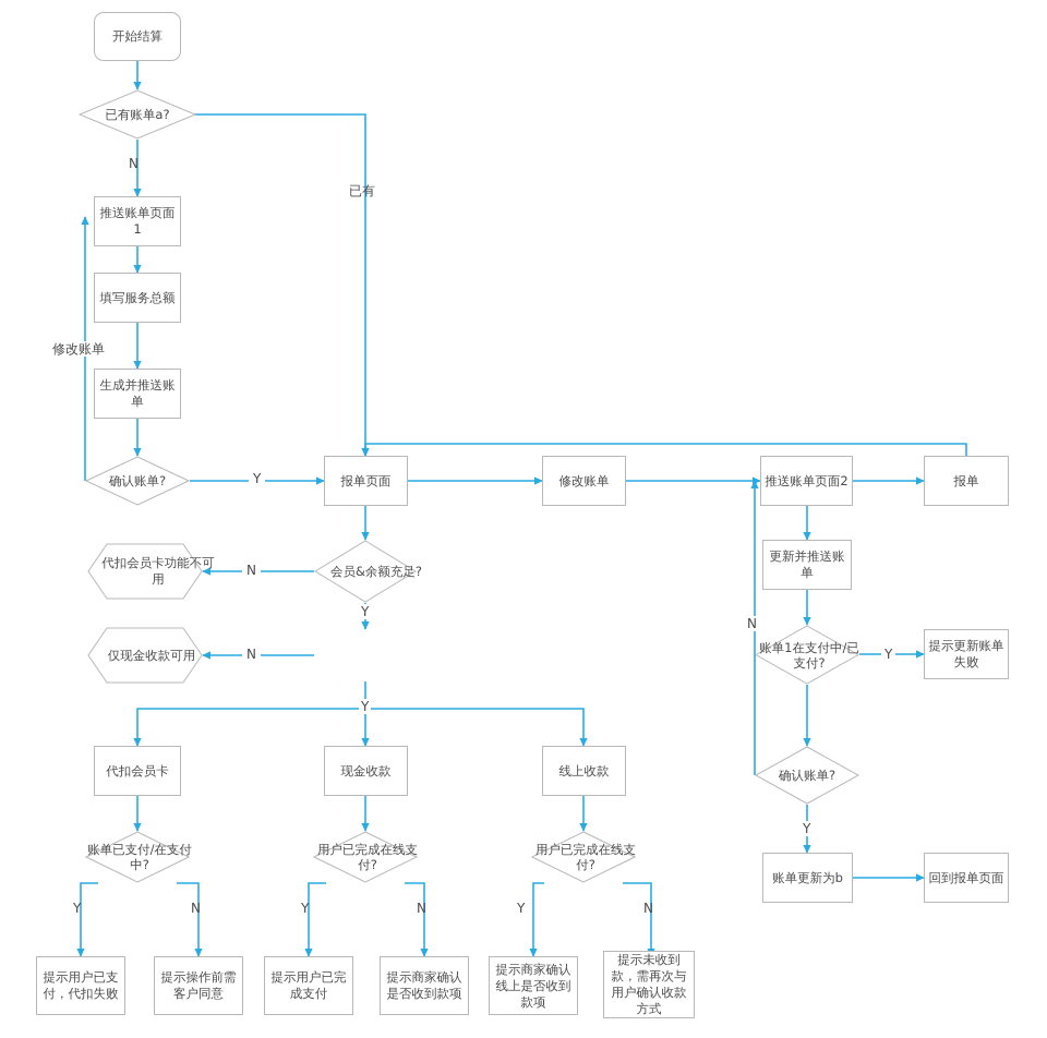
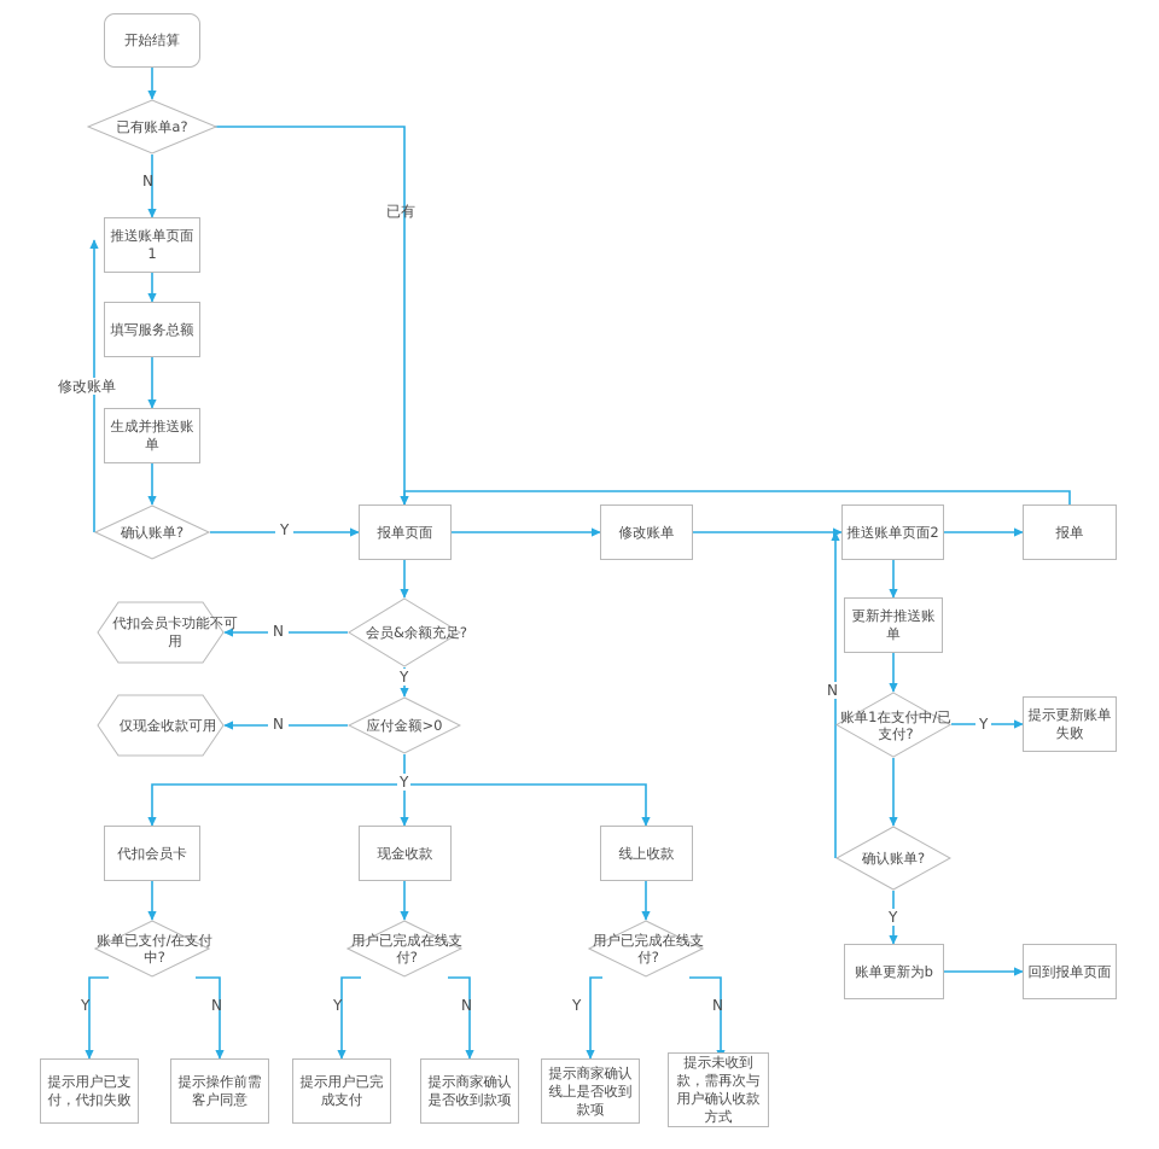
  开始结算
  已有账单a?
  推送账单页面1
  填写服务总额
  生成并推送账单
  确认账单?
  报单页面
  修改账单
  推送账单页面2
  报单
  更新并推送账单
  账单1在支付中/已支付?
  提示更新账单失败
  确认账单?
  账单更新为b
  回到报单页面
  会员&余额充足?
  代扣会员卡功能不可用
+ 应付金额>0
  仅现金收款可用
  代扣会员卡
  现金收款
  线上收款
  账单已支付/在支付中?
  用户已完成在线支付?
  用户已完成在线支付?
  提示用户已支付，代扣失败
  提示操作前需客户同意
  提示用户已完成支付
  提示商家确认是否收到款项
  提示商家确认线上是否收到款项
  提示未收到款，需再次与用户确认收款方式
  N
  已有
  修改账单
  Y
  N
  Y
  N
  Y
  Y
  N
  Y
  N
  Y
  N
  Y
  N
  Y
